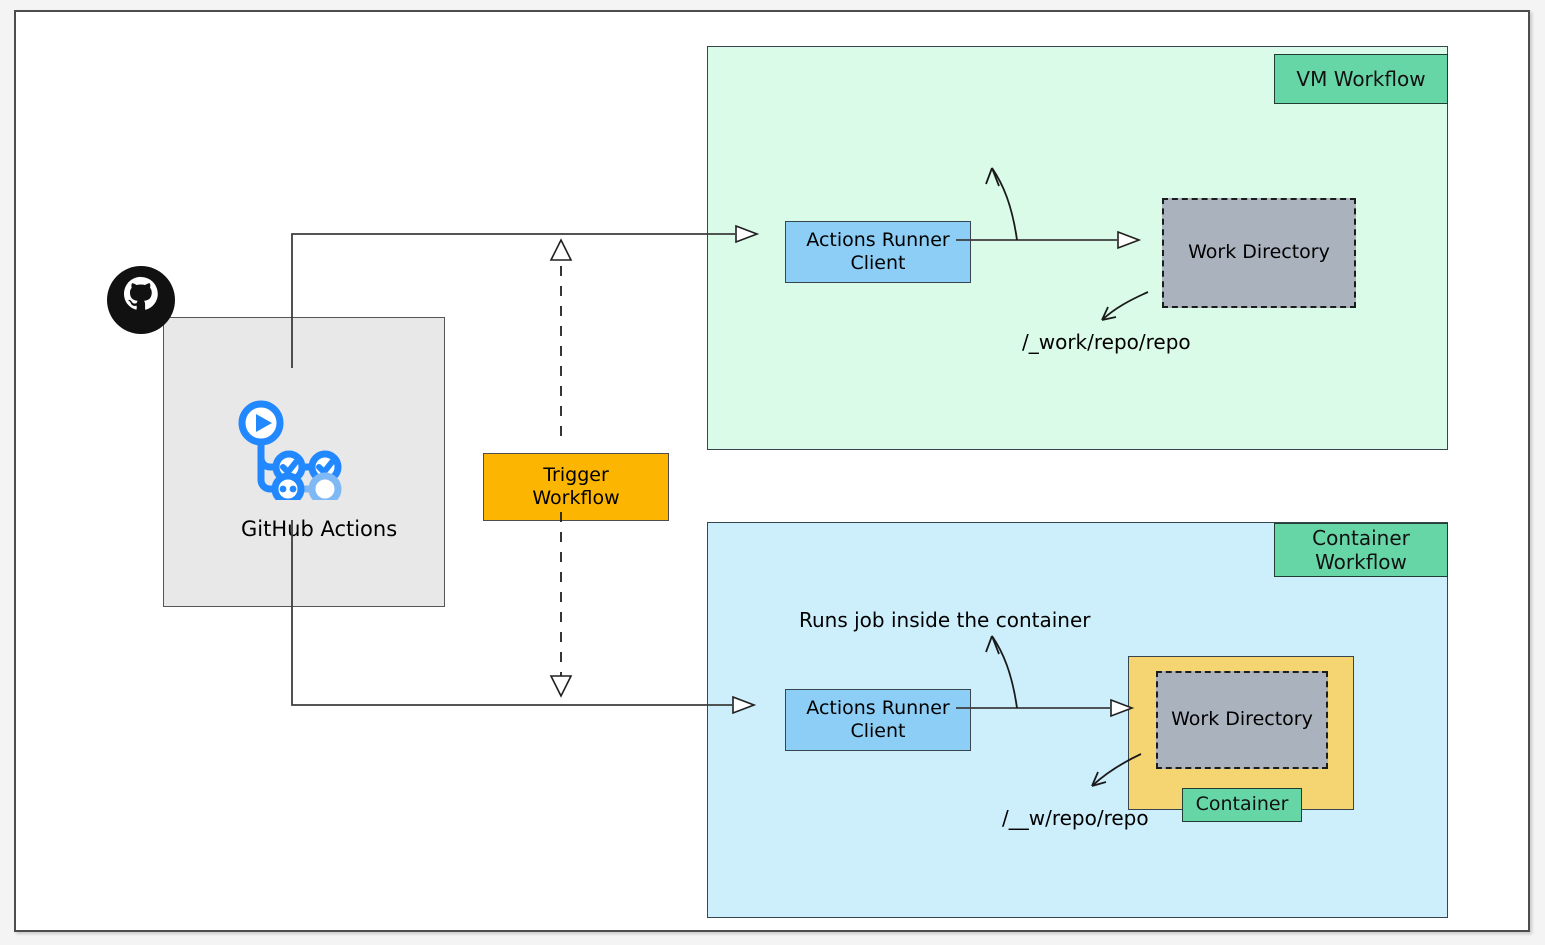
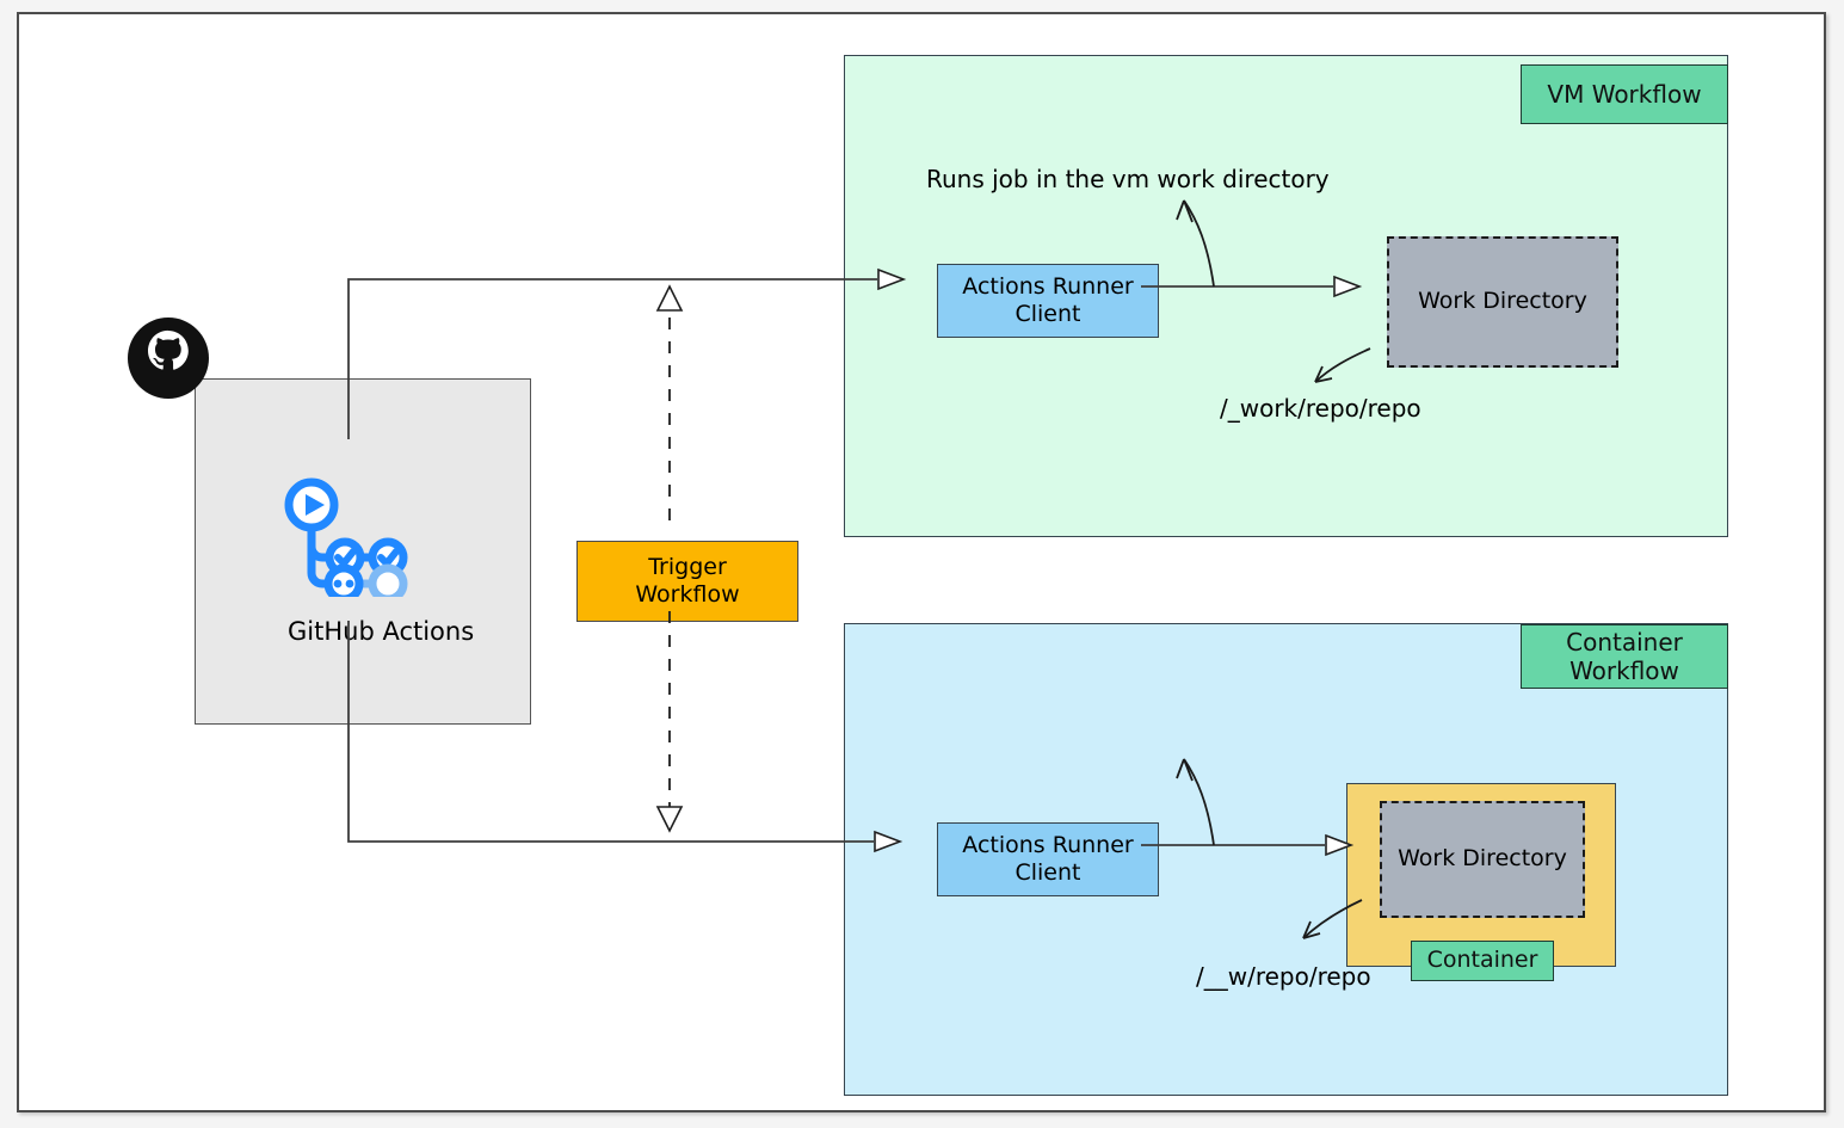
  VM Workflow
+ Runs job in the vm work directory
  Actions Runner
  Client
  Work Directory
  /_work/repo/repo
  Container
  Workflow
- Runs job inside the container
  Actions Runner
  Client
  Work Directory
  Container
  /__w/repo/repo
  Trigger
  Workflow
  GitHub Actions
